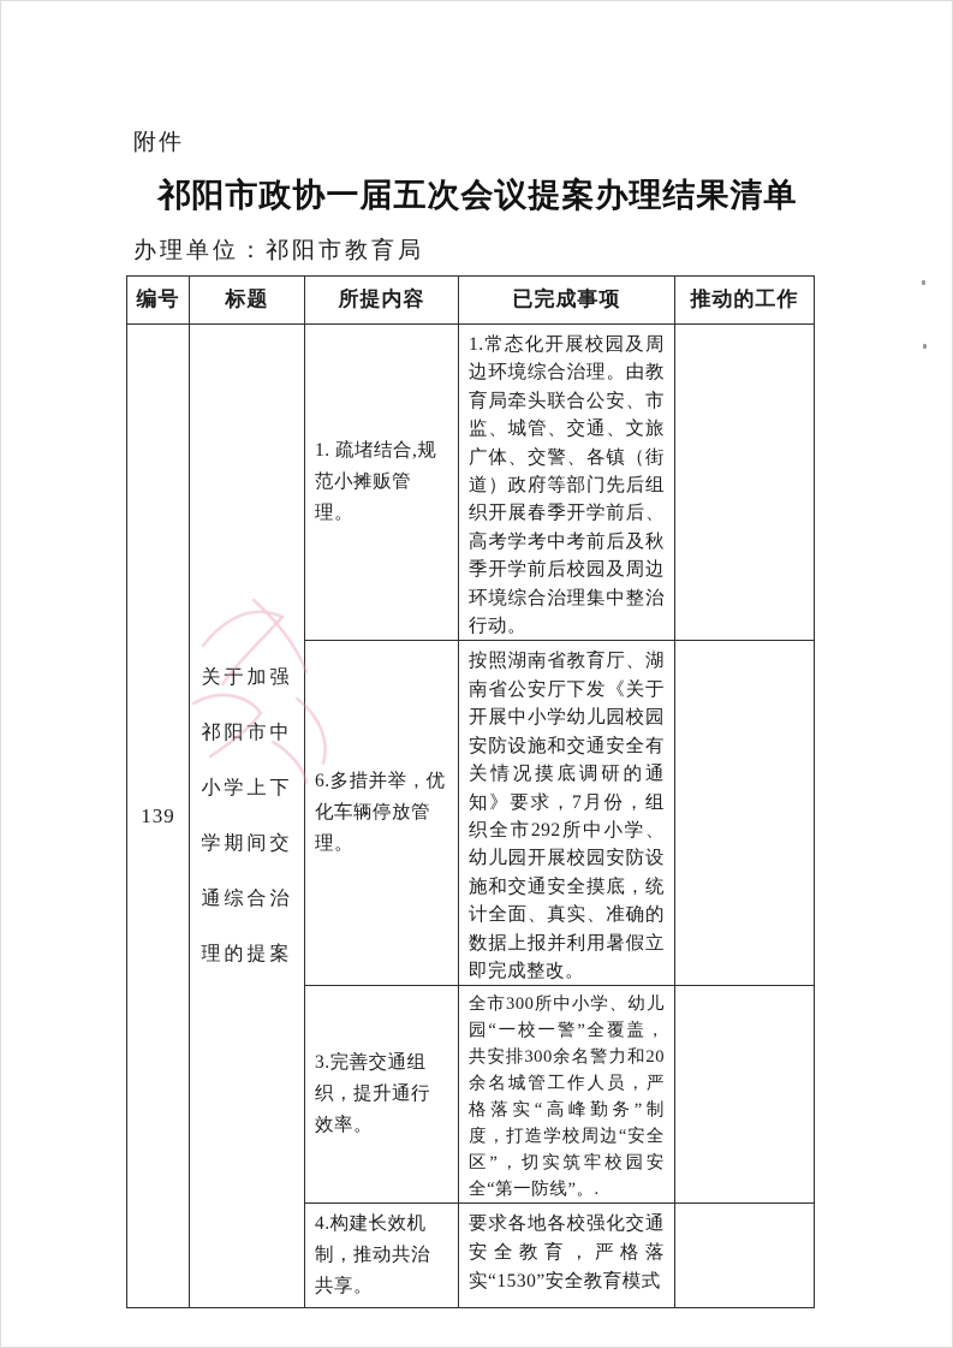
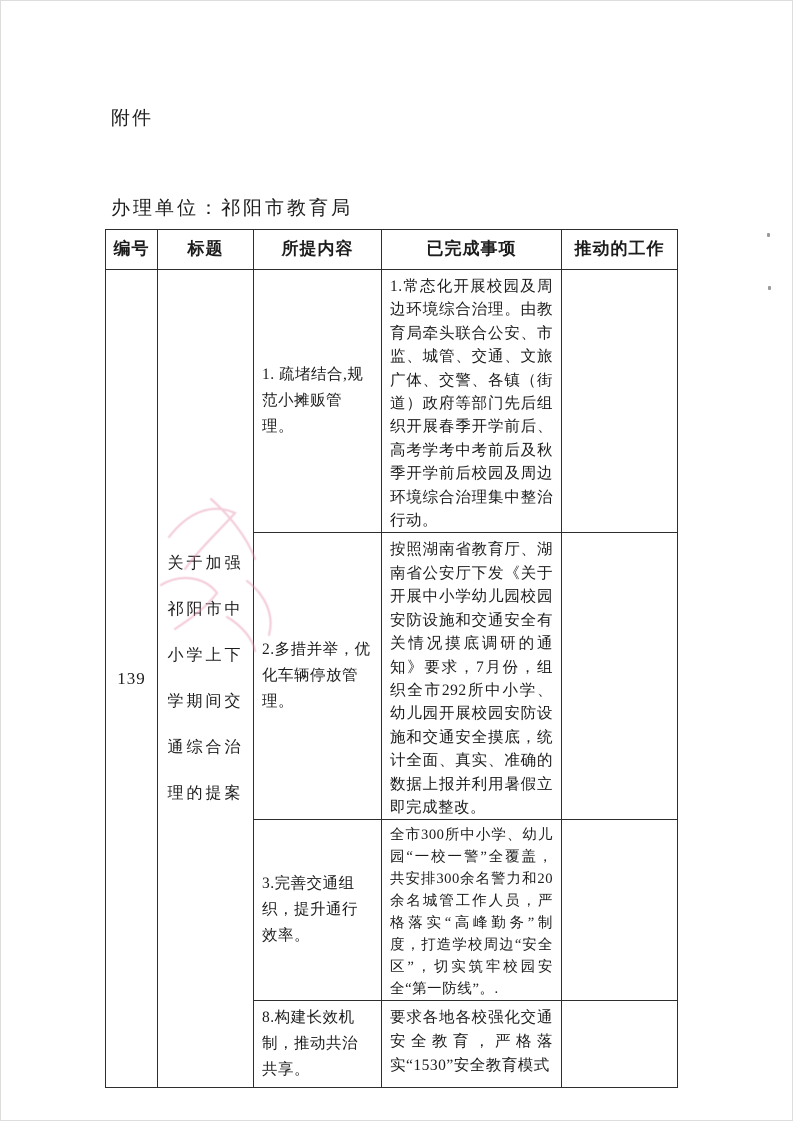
  附件
- 祁阳市政协一届五次会议提案办理结果清单
  办理单位：祁阳市教育局
  编号	标题	所提内容	已完成事项	推动的工作
  139	关于加强祁阳市中小学上下学期间交通综合治理的提案	1. 疏堵结合,规范小摊贩管理。	1.常态化开展校园及周边环境综合治理。由教育局牵头联合公安、市监、城管、交通、文旅广体、交警、各镇（街道）政府等部门先后组织开展春季开学前后、高考学考中考前后及秋季开学前后校园及周边环境综合治理集中整治行动。
- 6.多措并举，优化车辆停放管理。	按照湖南省教育厅、湖南省公安厅下发《关于开展中小学幼儿园校园安防设施和交通安全有关情况摸底调研的通知》要求，7月份，组织全市292所中小学、幼儿园开展校园安防设施和交通安全摸底，统计全面、真实、准确的数据上报并利用暑假立即完成整改。
+ 2.多措并举，优化车辆停放管理。	按照湖南省教育厅、湖南省公安厅下发《关于开展中小学幼儿园校园安防设施和交通安全有关情况摸底调研的通知》要求，7月份，组织全市292所中小学、幼儿园开展校园安防设施和交通安全摸底，统计全面、真实、准确的数据上报并利用暑假立即完成整改。
  3.完善交通组织，提升通行效率。	全市300所中小学、幼儿园“一校一警”全覆盖，共安排300余名警力和20余名城管工作人员，严格落实“高峰勤务”制度，打造学校周边“安全区”，切实筑牢校园安全“第一防线”。.
- 4.构建长效机制，推动共治共享。	要求各地各校强化交通安全教育，严格落实“1530”安全教育模式
+ 8.构建长效机制，推动共治共享。	要求各地各校强化交通安全教育，严格落实“1530”安全教育模式
